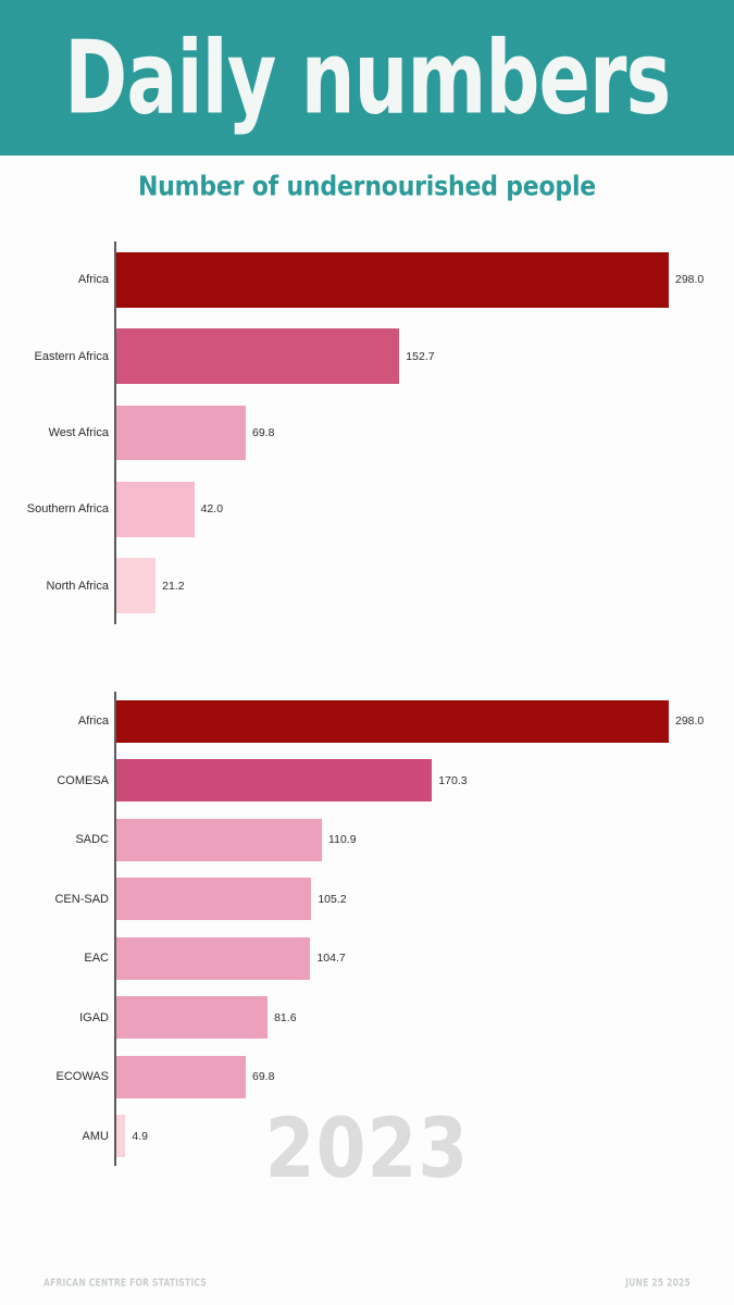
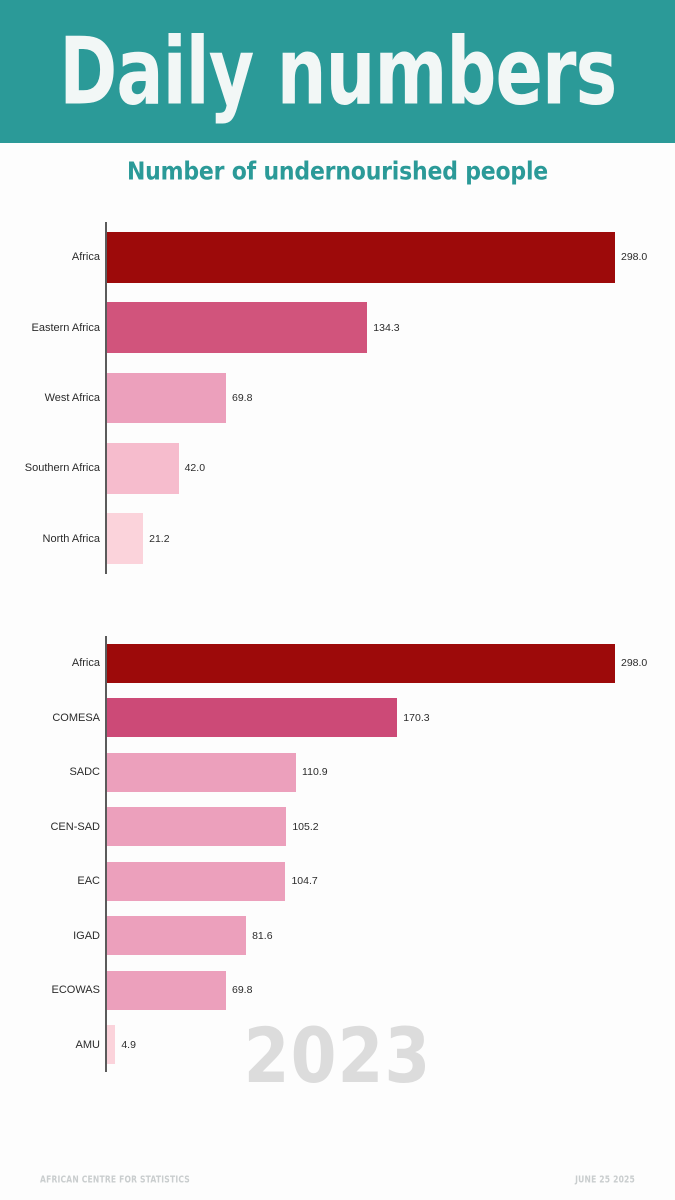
  Daily numbers
  Number of undernourished people
  Africa
  298.0
  Eastern Africa
- 152.7
+ 134.3
  West Africa
  69.8
  Southern Africa
  42.0
  North Africa
  21.2
  Africa
  298.0
  COMESA
  170.3
  SADC
  110.9
  CEN-SAD
  105.2
  EAC
  104.7
  IGAD
  81.6
  ECOWAS
  69.8
  AMU
  4.9
  2023
  AFRICAN CENTRE FOR STATISTICS
  JUNE 25 2025
